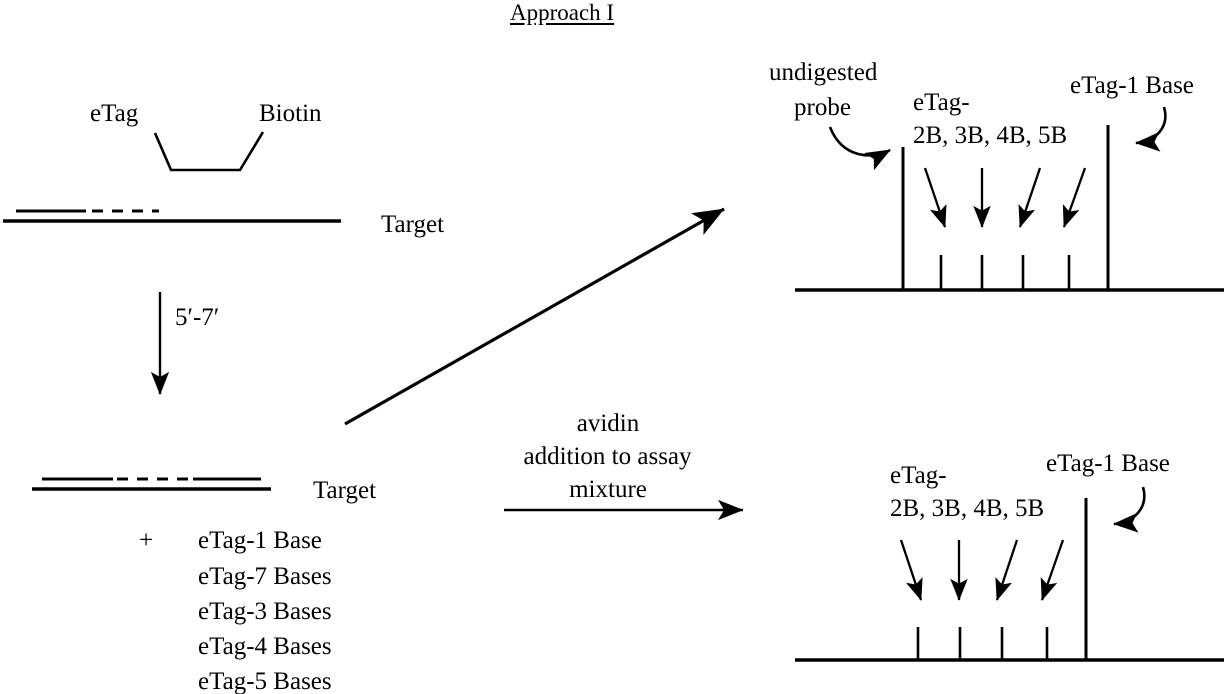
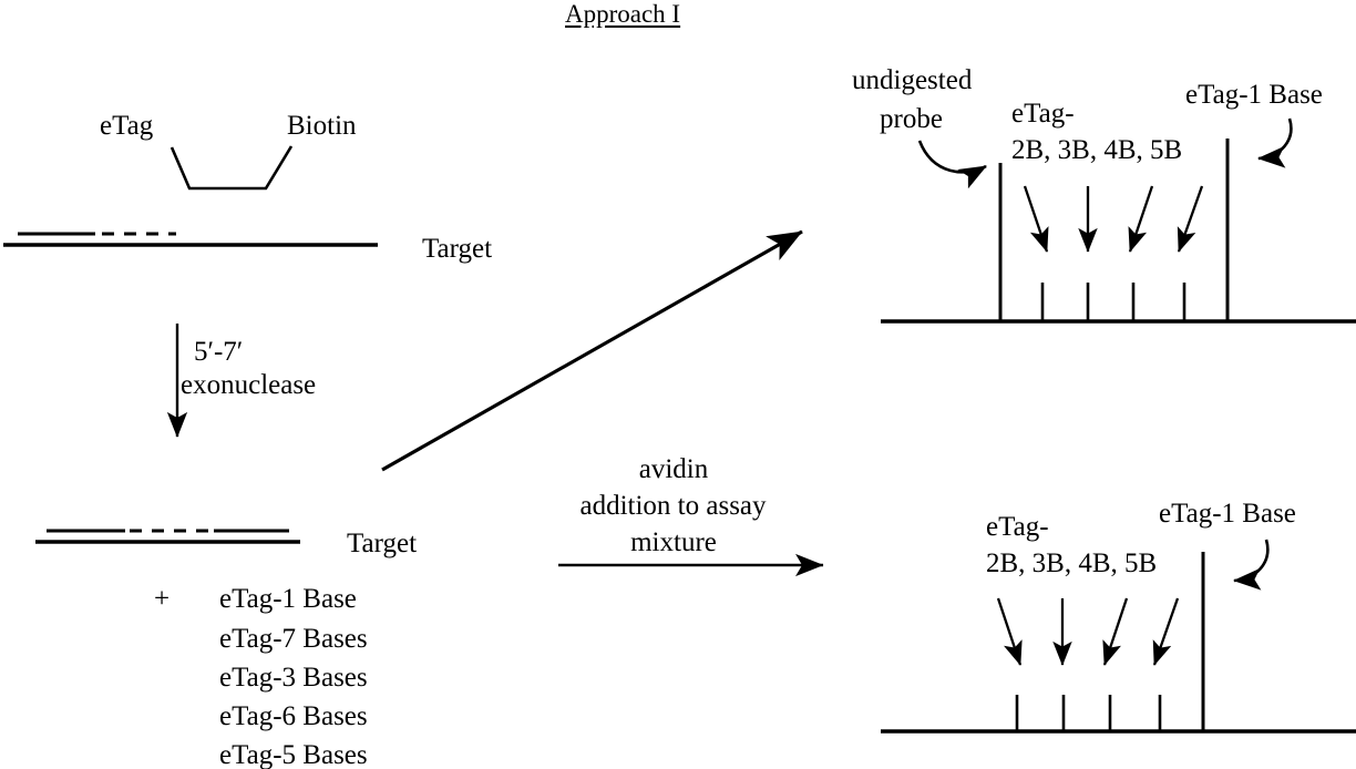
  Approach I
  eTag
  Biotin
  Target
  5′-7′
+ exonuclease
  Target
  +
  eTag-1 Base
  eTag-7 Bases
  eTag-3 Bases
- eTag-4 Bases
+ eTag-6 Bases
  eTag-5 Bases
  avidin
  addition to assay
  mixture
  undigested
  probe
  eTag-
  2B, 3B, 4B, 5B
  eTag-1 Base
  eTag-
  2B, 3B, 4B, 5B
  eTag-1 Base
